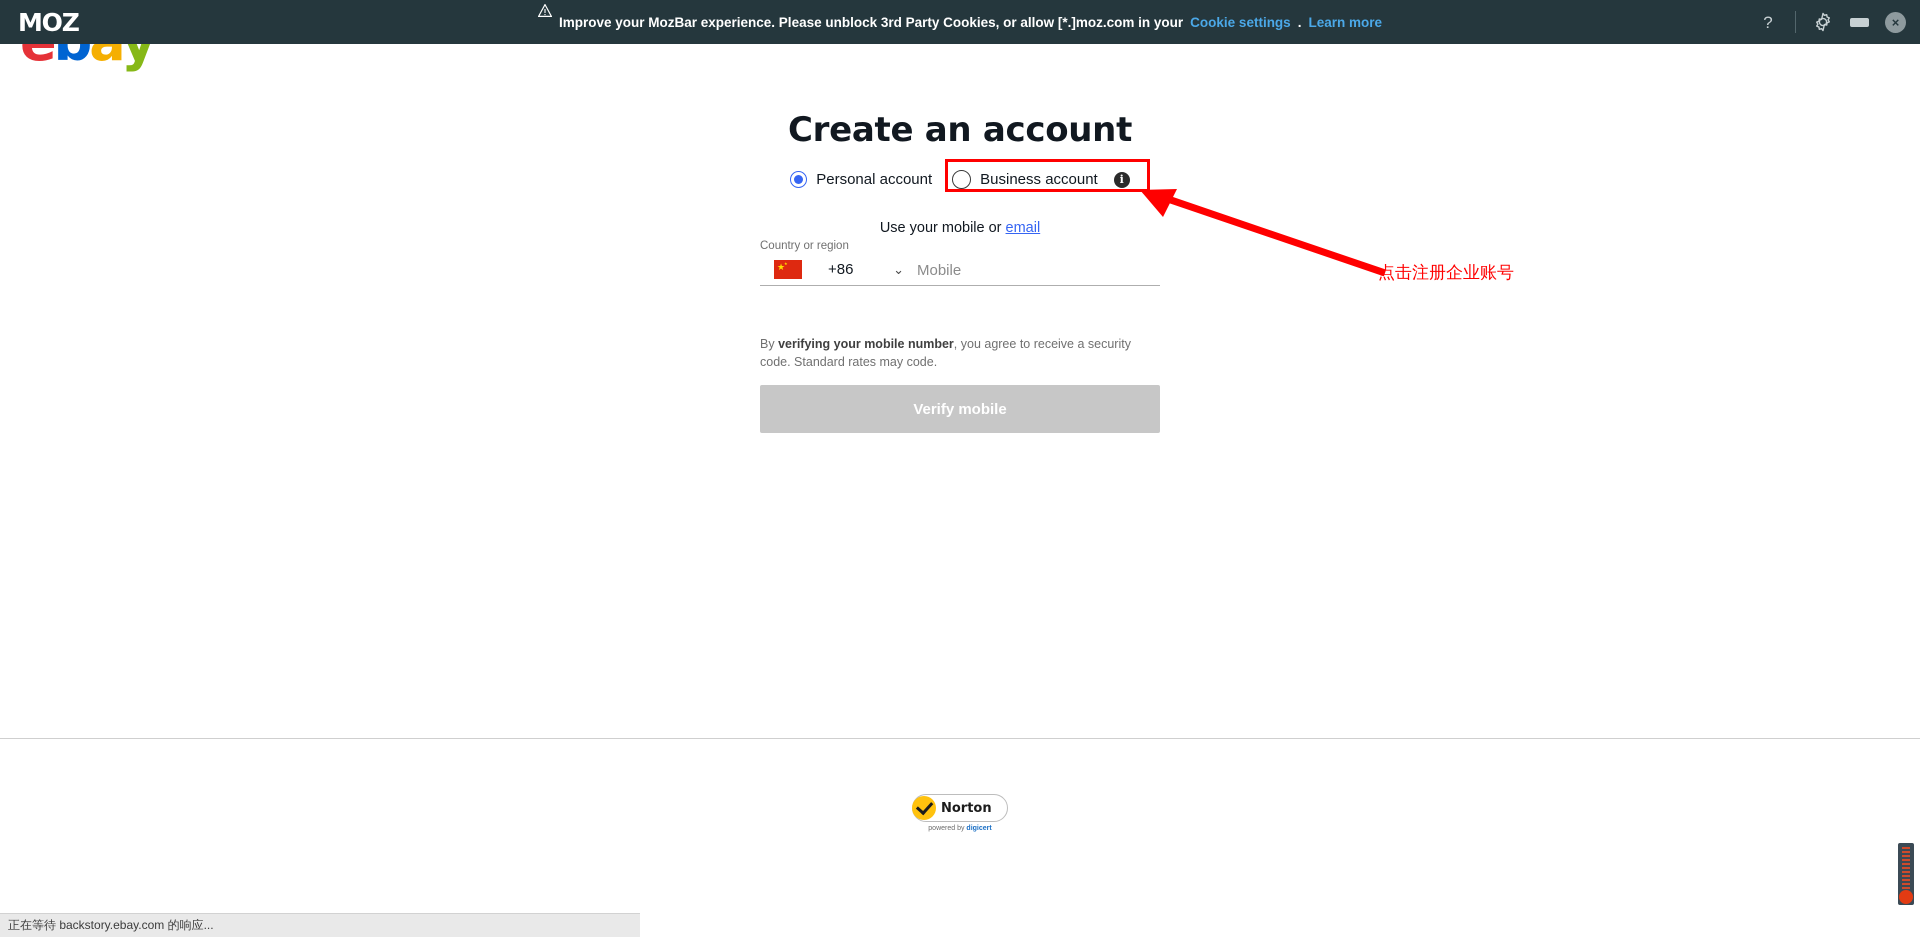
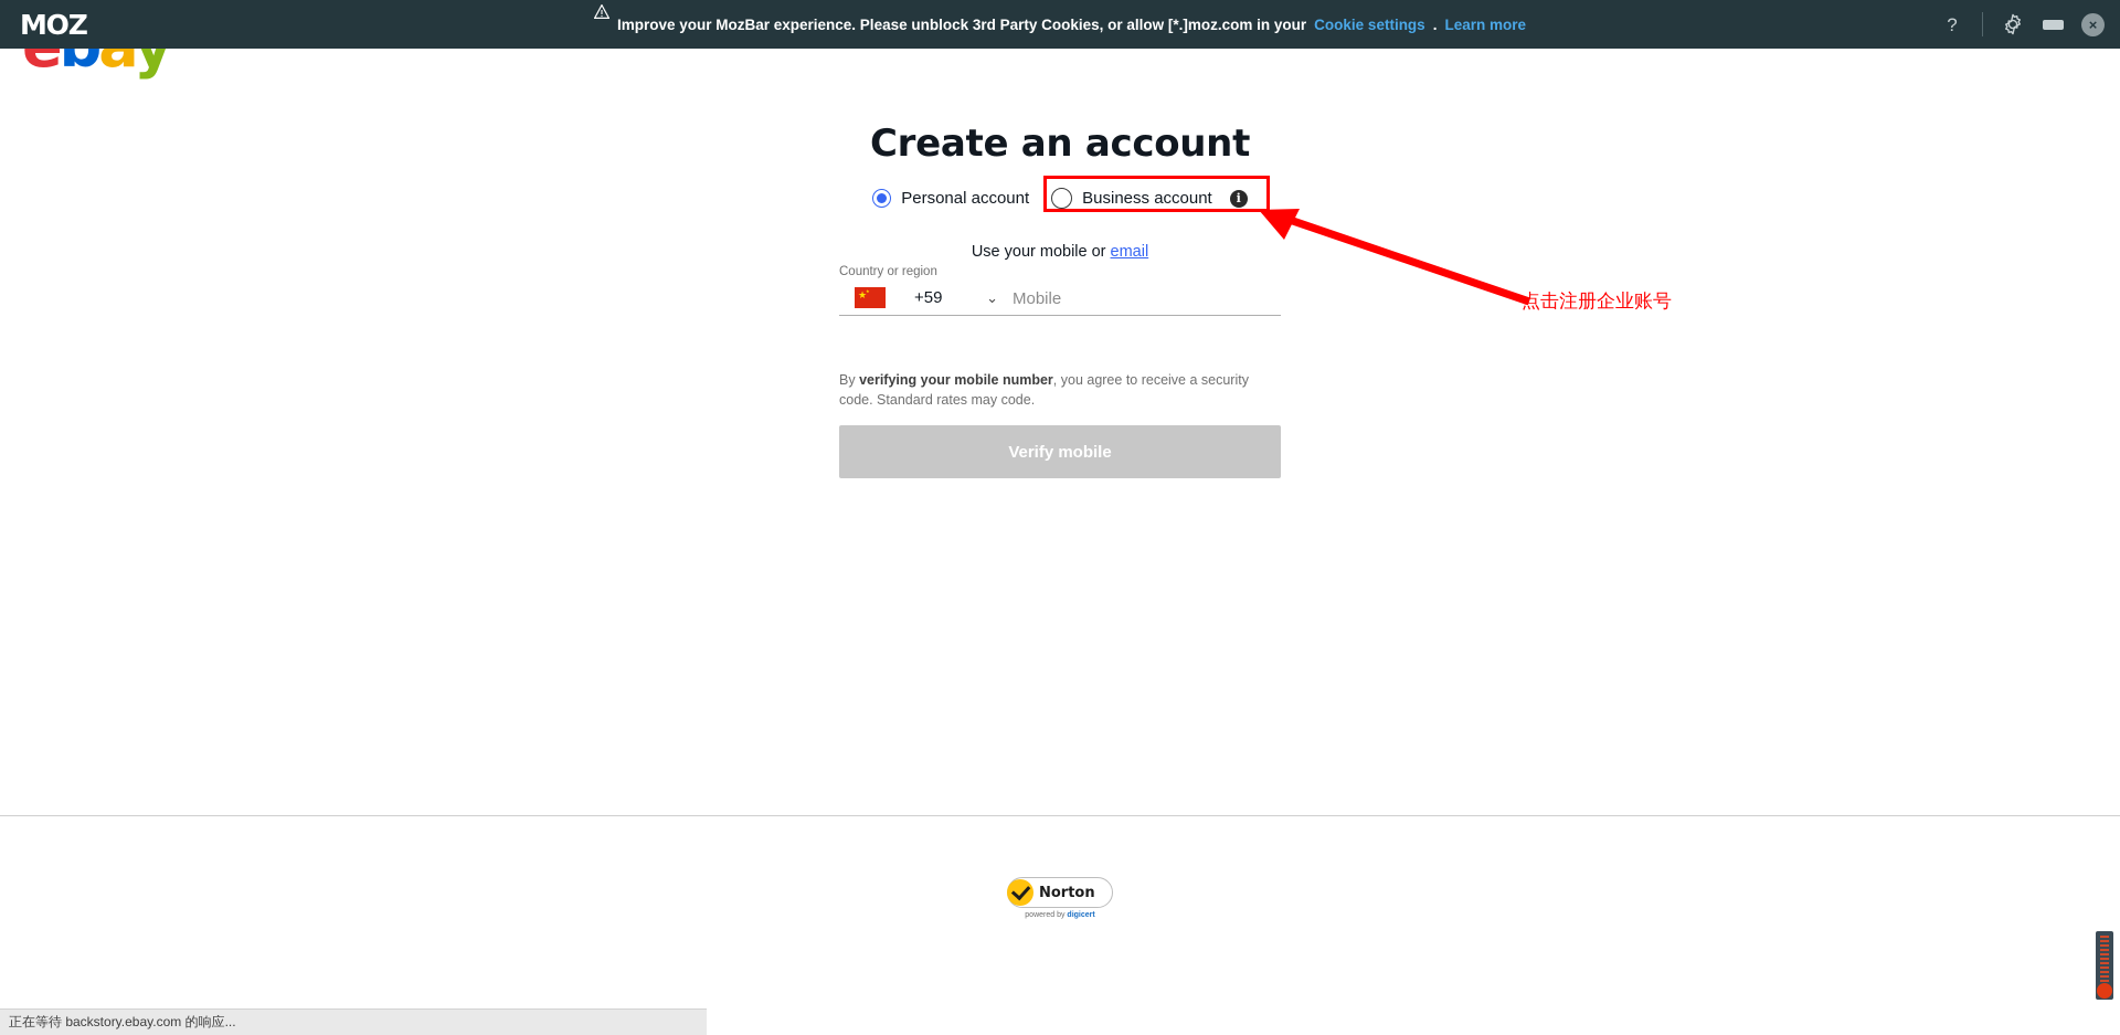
  Create an account
  Personal account
  Business account
  i
  Use your mobile or email
  Country or region
  ★
- +86
+ +59
  ⌄
  Mobile
  By verifying your mobile number, you agree to receive a security code. Standard rates may code.
  Verify mobile
  Norton
  点击注册企业账号
  MOZ
  Improve your MozBar experience. Please unblock 3rd Party Cookies, or allow [*.]moz.com in your
  Cookie settings
  .
  Learn more
  ?
  ×
  正在等待 backstory.ebay.com 的响应...
